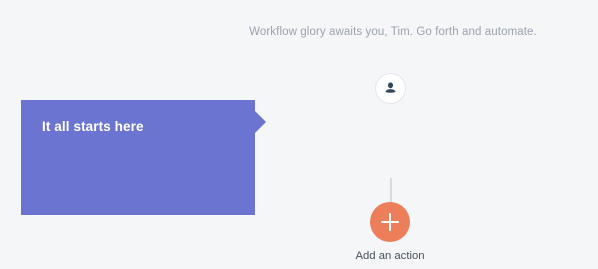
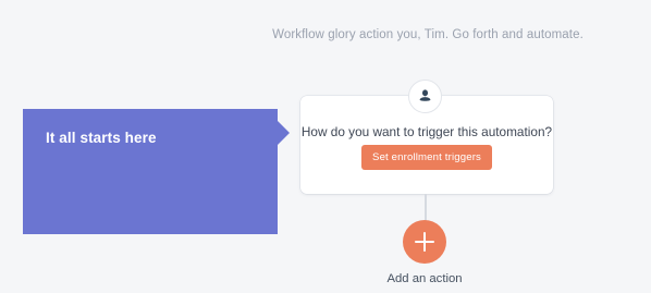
- Workflow glory awaits you, Tim. Go forth and automate.
+ Workflow glory action you, Tim. Go forth and automate.
  It all starts here
+ How do you want to trigger this automation?
+ Set enrollment triggers
  Add an action
